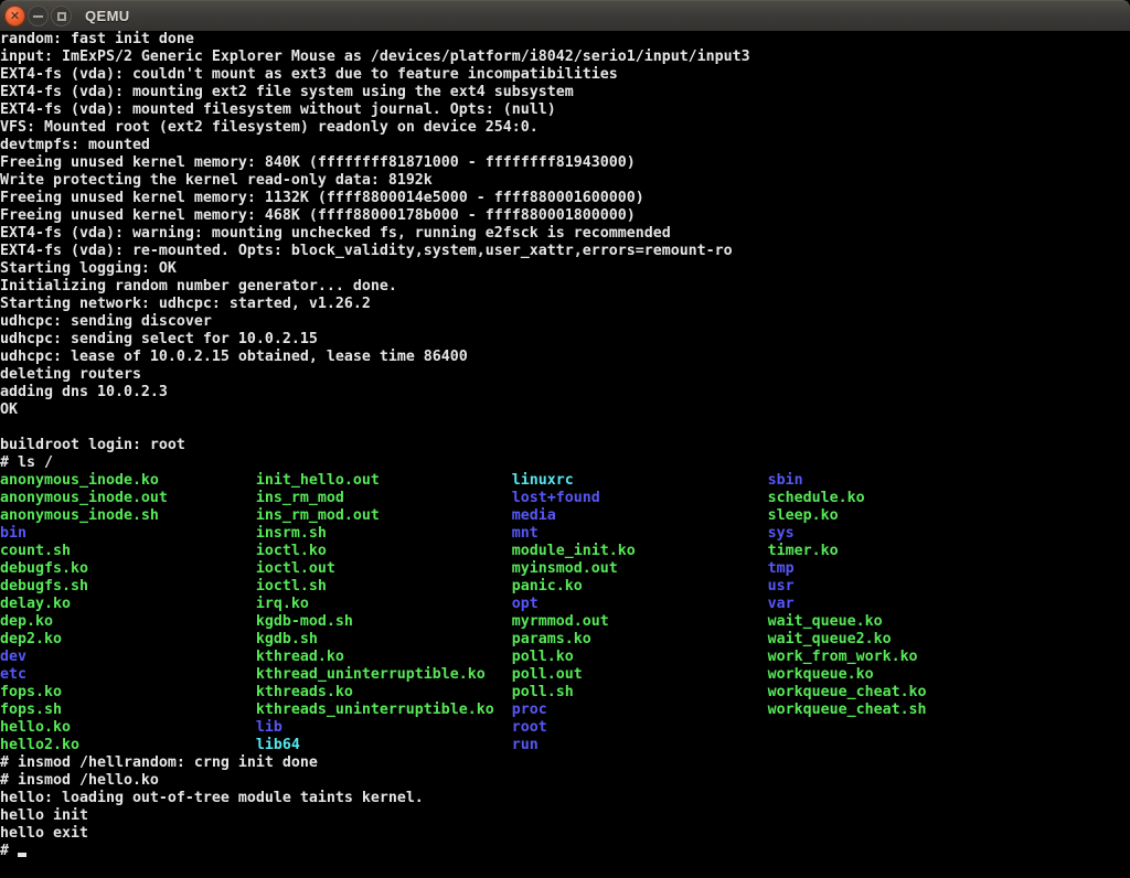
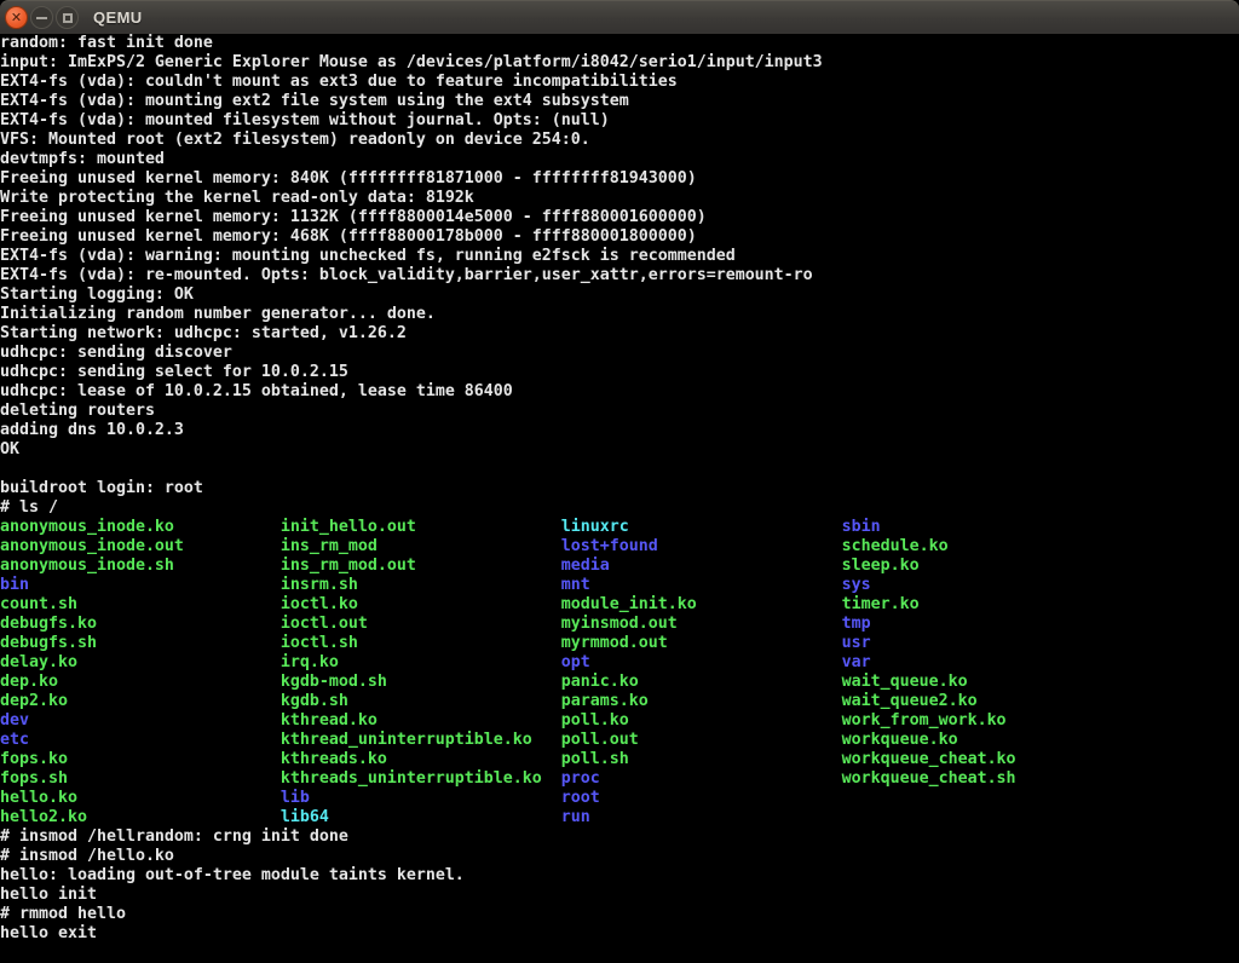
  ✕
  QEMU
  random: fast init done
  input: ImExPS/2 Generic Explorer Mouse as /devices/platform/i8042/serio1/input/input3
  EXT4-fs (vda): couldn't mount as ext3 due to feature incompatibilities
  EXT4-fs (vda): mounting ext2 file system using the ext4 subsystem
  EXT4-fs (vda): mounted filesystem without journal. Opts: (null)
  VFS: Mounted root (ext2 filesystem) readonly on device 254:0.
  devtmpfs: mounted
  Freeing unused kernel memory: 840K (ffffffff81871000 - ffffffff81943000)
  Write protecting the kernel read-only data: 8192k
  Freeing unused kernel memory: 1132K (ffff8800014e5000 - ffff880001600000)
  Freeing unused kernel memory: 468K (ffff88000178b000 - ffff880001800000)
  EXT4-fs (vda): warning: mounting unchecked fs, running e2fsck is recommended
- EXT4-fs (vda): re-mounted. Opts: block_validity,system,user_xattr,errors=remount-ro
+ EXT4-fs (vda): re-mounted. Opts: block_validity,barrier,user_xattr,errors=remount-ro
  Starting logging: OK
  Initializing random number generator... done.
  Starting network: udhcpc: started, v1.26.2
  udhcpc: sending discover
  udhcpc: sending select for 10.0.2.15
  udhcpc: lease of 10.0.2.15 obtained, lease time 86400
  deleting routers
  adding dns 10.0.2.3
  OK
  buildroot login: root
  # ls /
  anonymous_inode.ko init_hello.out linuxrc sbin
  anonymous_inode.out ins_rm_mod lost+found schedule.ko
  anonymous_inode.sh ins_rm_mod.out media sleep.ko
  bin insrm.sh mnt sys
  count.sh ioctl.ko module_init.ko timer.ko
  debugfs.ko ioctl.out myinsmod.out tmp
- debugfs.sh ioctl.sh panic.ko usr
+ debugfs.sh ioctl.sh myrmmod.out usr
  delay.ko irq.ko opt var
- dep.ko kgdb-mod.sh myrmmod.out wait_queue.ko
+ dep.ko kgdb-mod.sh panic.ko wait_queue.ko
  dep2.ko kgdb.sh params.ko wait_queue2.ko
  dev kthread.ko poll.ko work_from_work.ko
  etc kthread_uninterruptible.ko poll.out workqueue.ko
  fops.ko kthreads.ko poll.sh workqueue_cheat.ko
  fops.sh kthreads_uninterruptible.ko proc workqueue_cheat.sh
  hello.ko lib root
  hello2.ko lib64 run
  # insmod /hellrandom: crng init done
  # insmod /hello.ko
  hello: loading out-of-tree module taints kernel.
  hello init
+ # rmmod hello
  hello exit
- #
